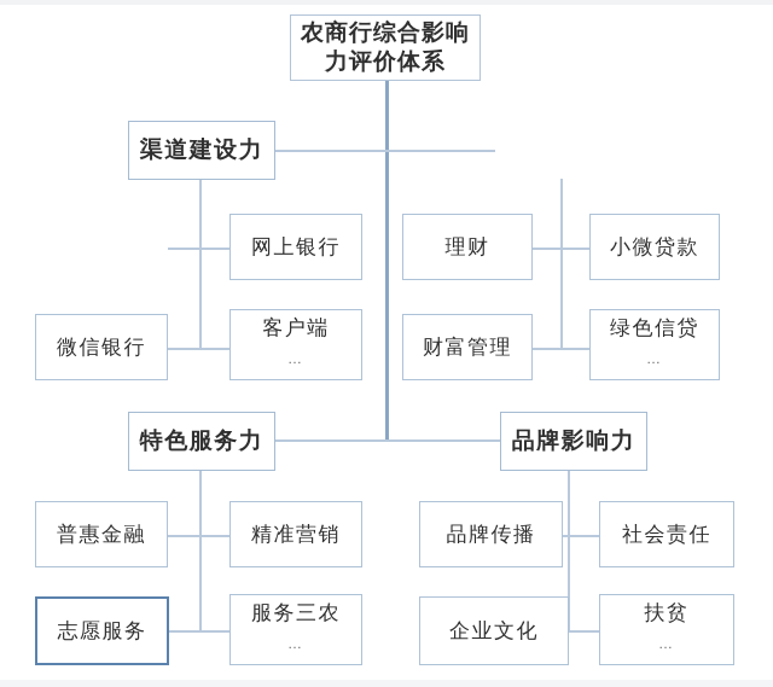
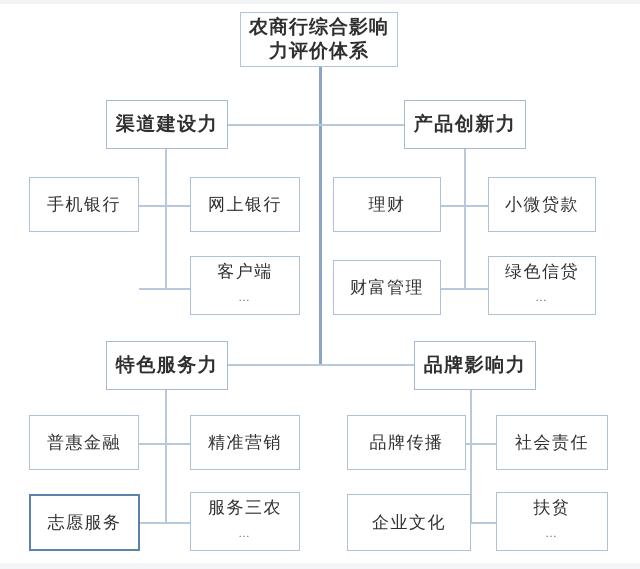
  农商行综合影响力评价体系
  渠道建设力
+ 产品创新力
  特色服务力
  品牌影响力
+ 手机银行
  网上银行
- 微信银行
  客户端
  …
  理财
  小微贷款
  财富管理
  绿色信贷
  …
  普惠金融
  精准营销
  志愿服务
  服务三农
  …
  品牌传播
  社会责任
  企业文化
  扶贫
  …
